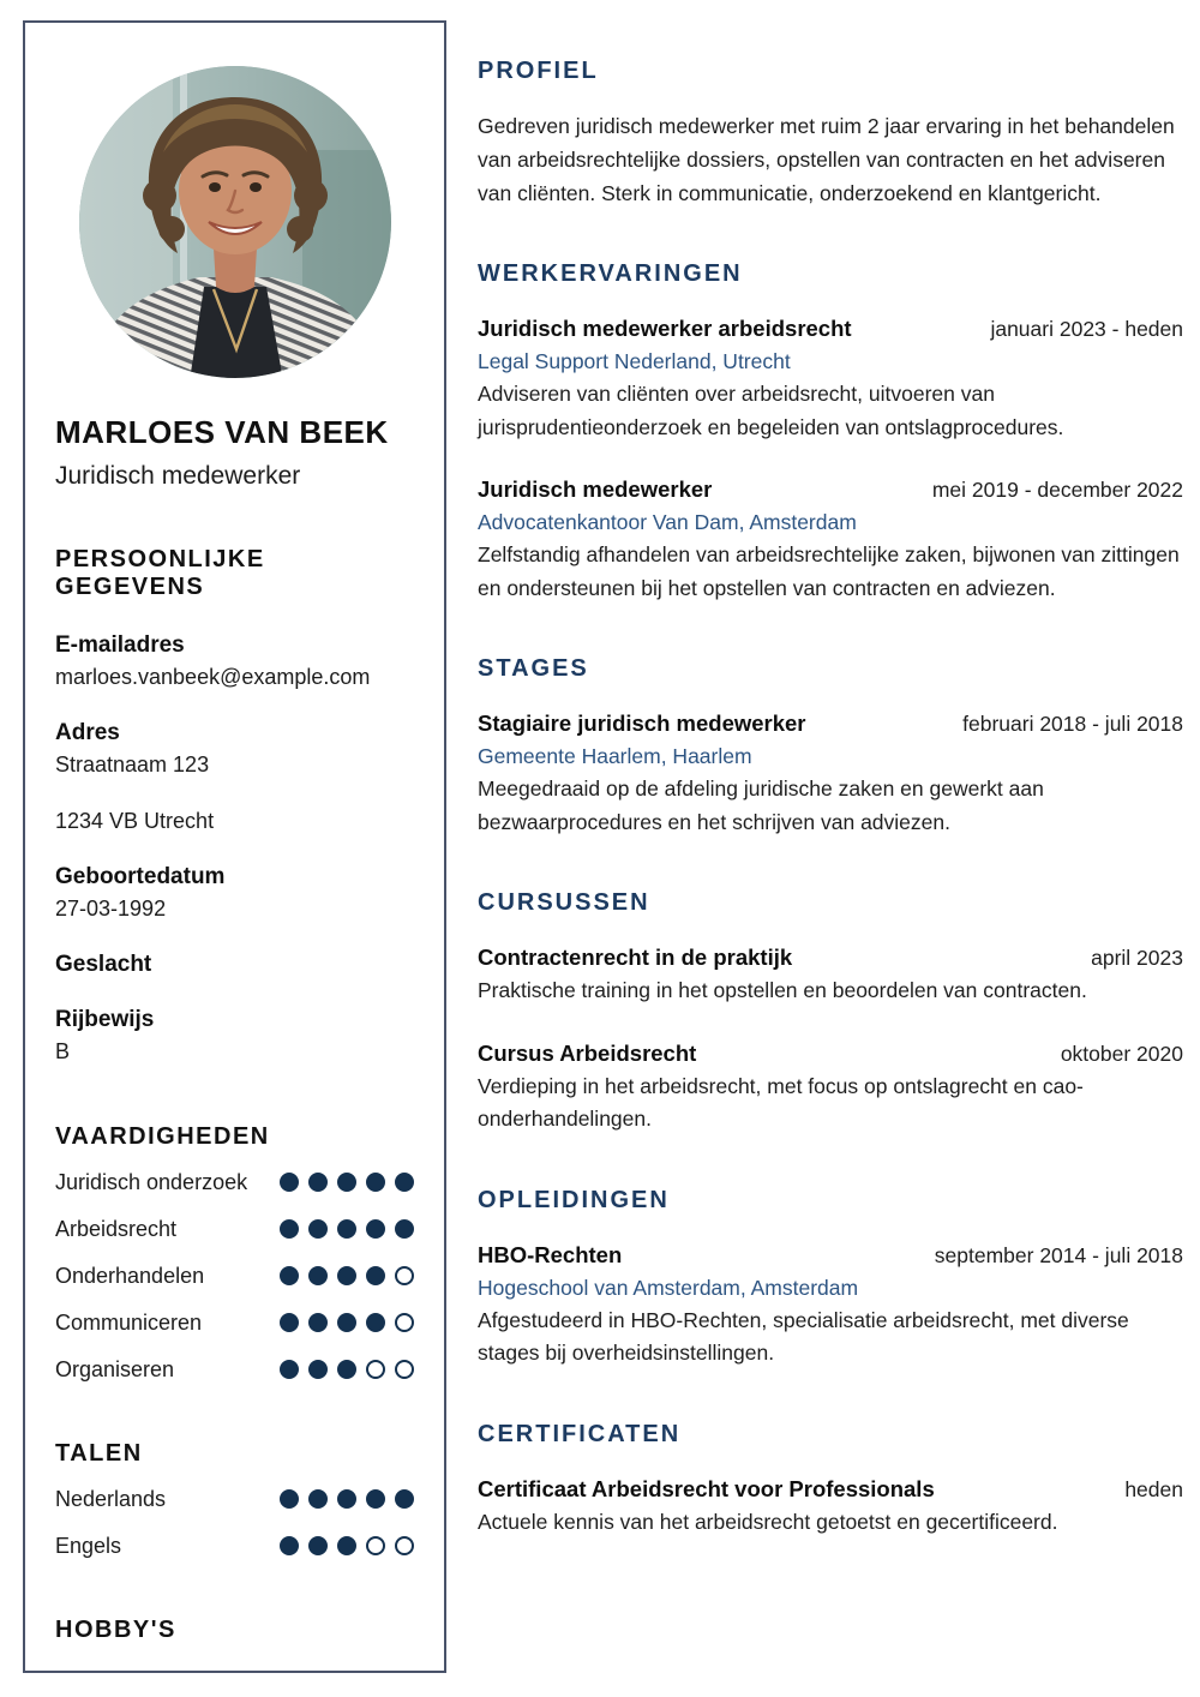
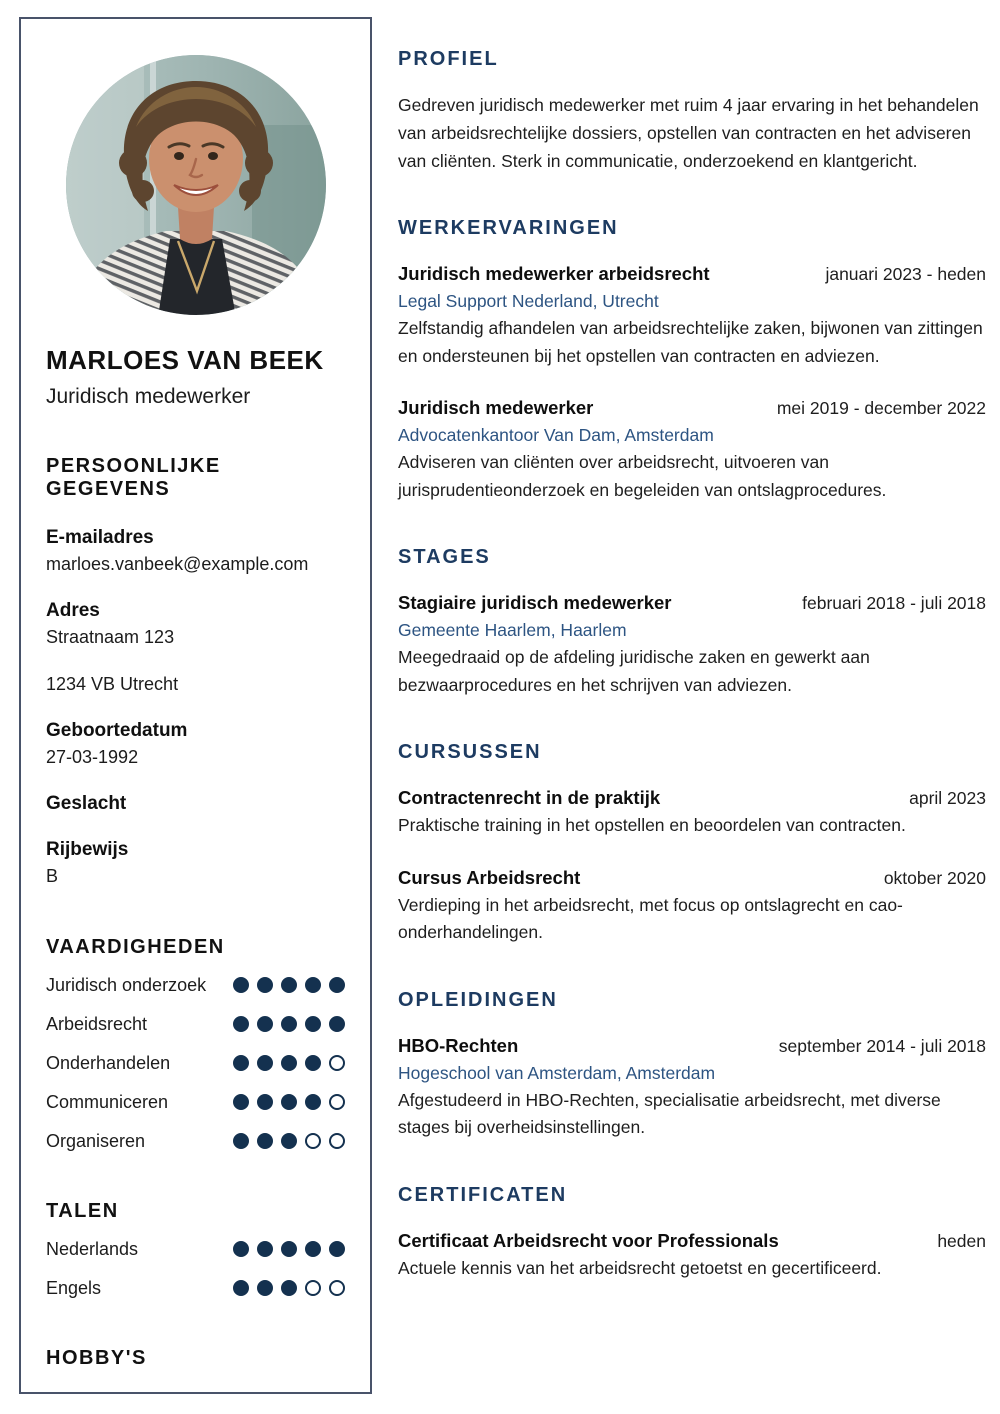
  MARLOES VAN BEEK
  Juridisch medewerker
  PERSOONLIJKE GEGEVENS
  E-mailadres
  marloes.vanbeek@example.com
  Adres
  Straatnaam 123
  1234 VB Utrecht
  Geboortedatum
  27-03-1992
  Geslacht
  Rijbewijs
  B
  VAARDIGHEDEN
  Juridisch onderzoek
  Arbeidsrecht
  Onderhandelen
  Communiceren
  Organiseren
  TALEN
  Nederlands
  Engels
  HOBBY'S
  PROFIEL
- Gedreven juridisch medewerker met ruim 2 jaar ervaring in het behandelen van arbeidsrechtelijke dossiers, opstellen van contracten en het adviseren van cliënten. Sterk in communicatie, onderzoekend en klantgericht.
+ Gedreven juridisch medewerker met ruim 4 jaar ervaring in het behandelen van arbeidsrechtelijke dossiers, opstellen van contracten en het adviseren van cliënten. Sterk in communicatie, onderzoekend en klantgericht.
  WERKERVARINGEN
  Juridisch medewerker arbeidsrecht
  januari 2023 - heden
  Legal Support Nederland, Utrecht
- Adviseren van cliënten over arbeidsrecht, uitvoeren van jurisprudentieonderzoek en begeleiden van ontslagprocedures.
+ Zelfstandig afhandelen van arbeidsrechtelijke zaken, bijwonen van zittingen en ondersteunen bij het opstellen van contracten en adviezen.
  Juridisch medewerker
  mei 2019 - december 2022
  Advocatenkantoor Van Dam, Amsterdam
- Zelfstandig afhandelen van arbeidsrechtelijke zaken, bijwonen van zittingen en ondersteunen bij het opstellen van contracten en adviezen.
+ Adviseren van cliënten over arbeidsrecht, uitvoeren van jurisprudentieonderzoek en begeleiden van ontslagprocedures.
  STAGES
  Stagiaire juridisch medewerker
  februari 2018 - juli 2018
  Gemeente Haarlem, Haarlem
  Meegedraaid op de afdeling juridische zaken en gewerkt aan bezwaarprocedures en het schrijven van adviezen.
  CURSUSSEN
  Contractenrecht in de praktijk
  april 2023
  Praktische training in het opstellen en beoordelen van contracten.
  Cursus Arbeidsrecht
  oktober 2020
  Verdieping in het arbeidsrecht, met focus op ontslagrecht en cao-onderhandelingen.
  OPLEIDINGEN
  HBO-Rechten
  september 2014 - juli 2018
  Hogeschool van Amsterdam, Amsterdam
  Afgestudeerd in HBO-Rechten, specialisatie arbeidsrecht, met diverse stages bij overheidsinstellingen.
  CERTIFICATEN
  Certificaat Arbeidsrecht voor Professionals
  heden
  Actuele kennis van het arbeidsrecht getoetst en gecertificeerd.
